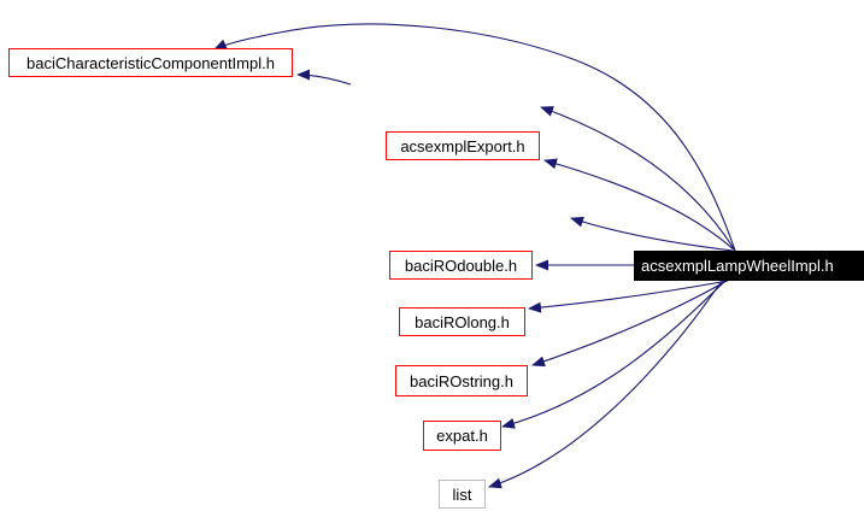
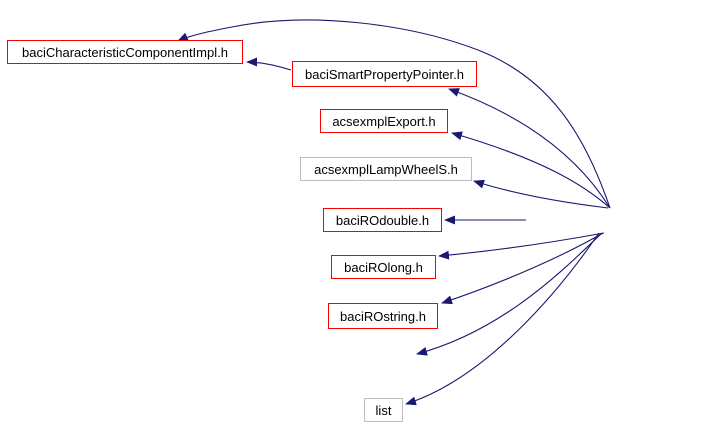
  baciCharacteristicComponentImpl.h
+ baciSmartPropertyPointer.h
  acsexmplExport.h
+ acsexmplLampWheelS.h
  baciROdouble.h
  baciROlong.h
  baciROstring.h
- expat.h
  list
- acsexmplLampWheelImpl.h
